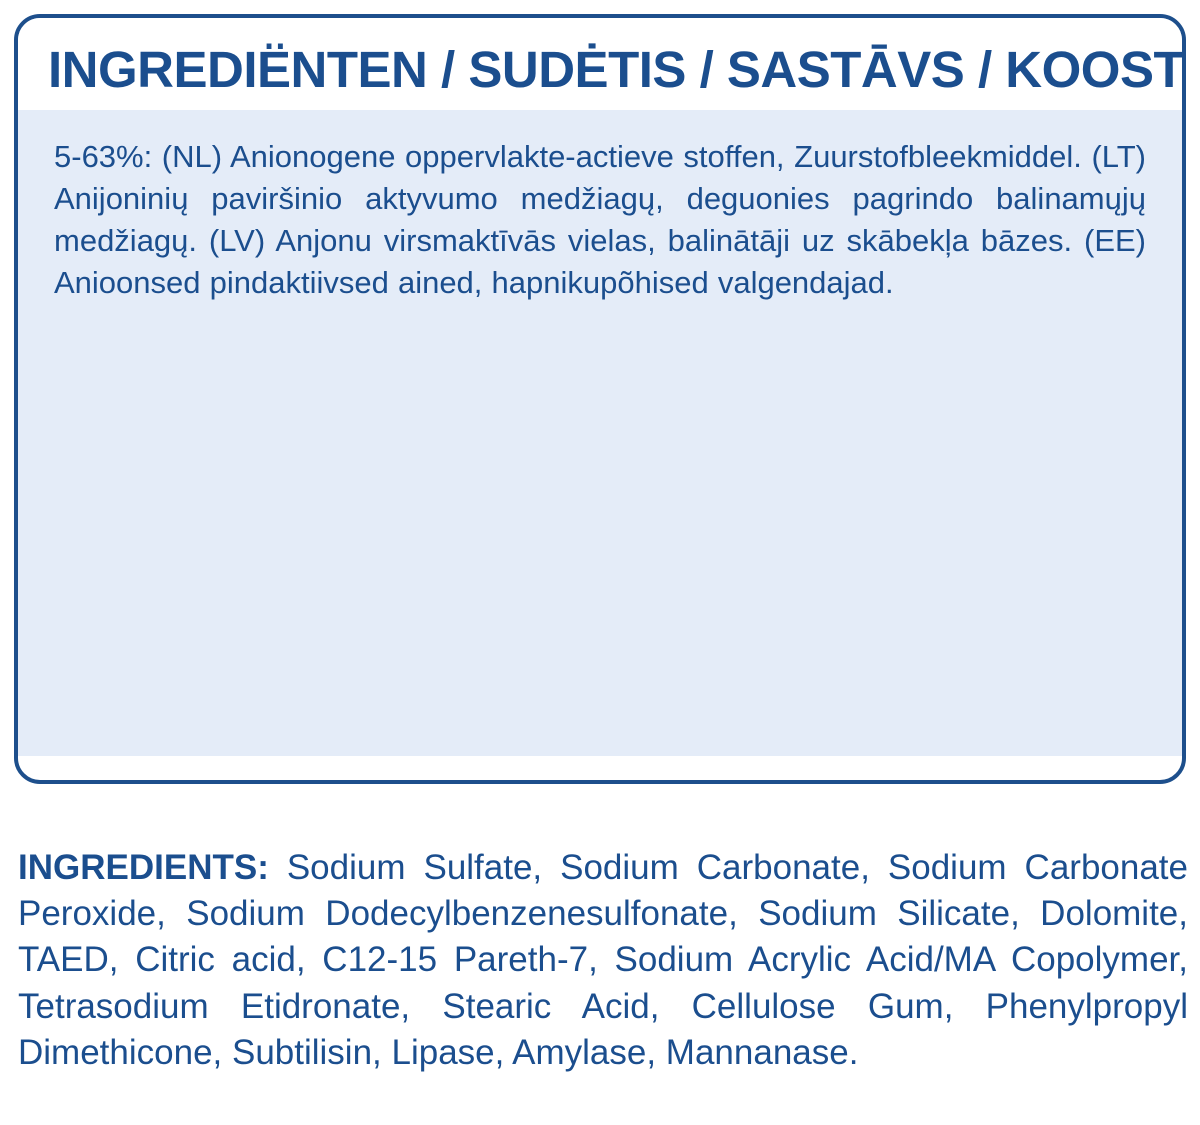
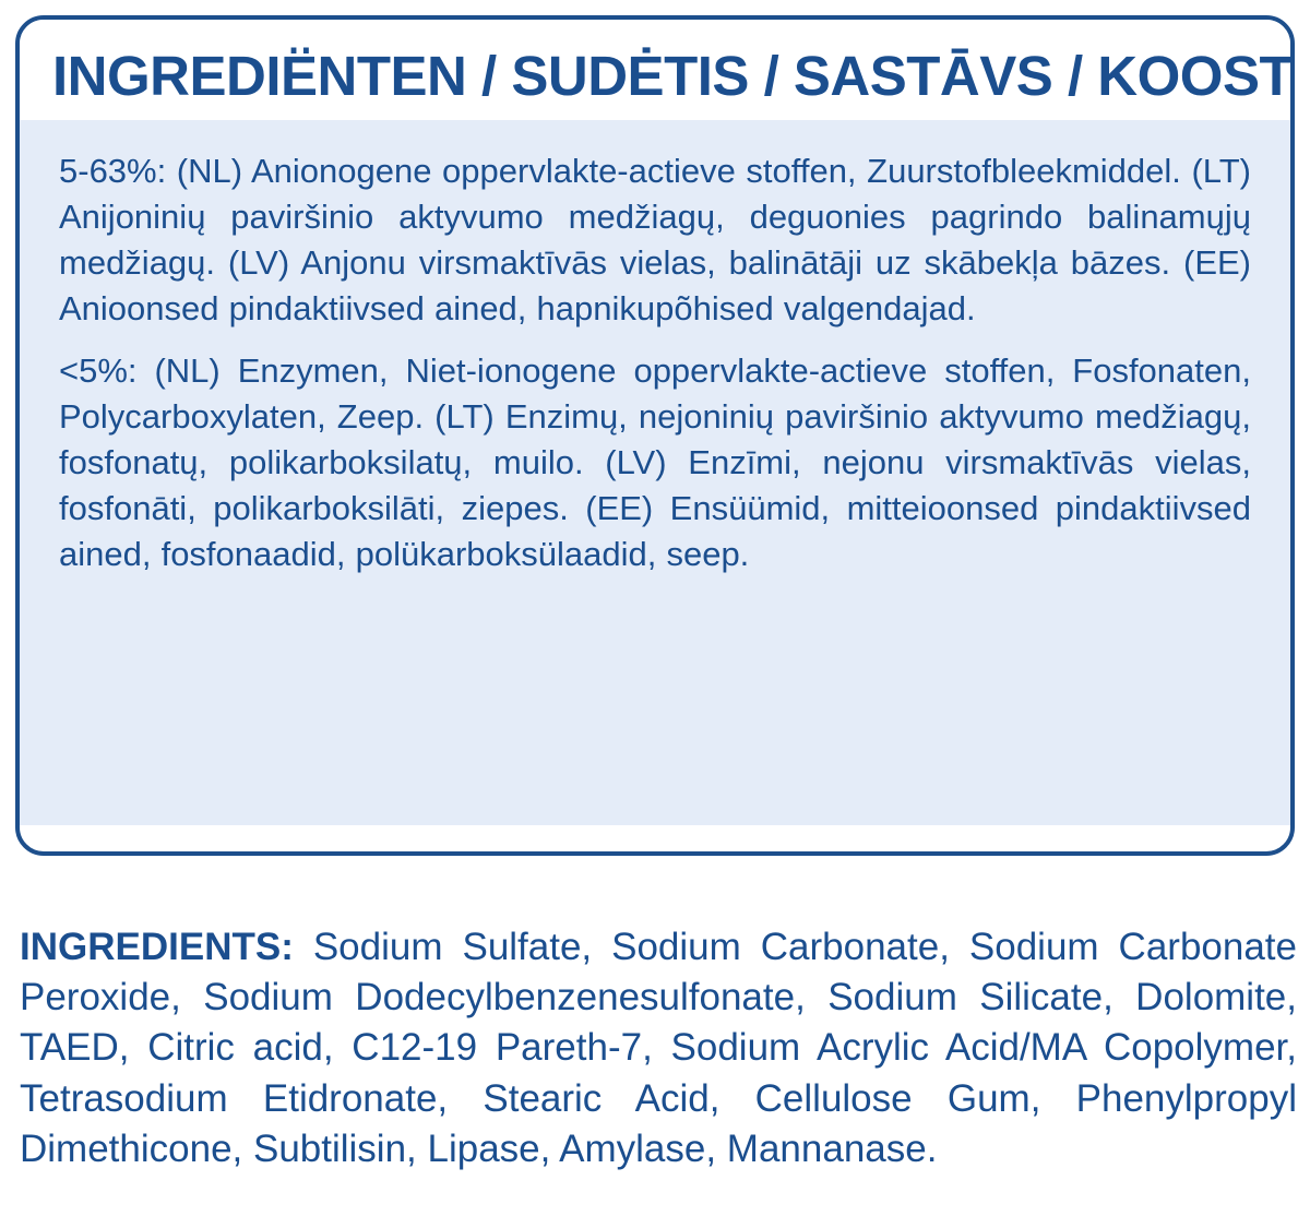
  INGREDIËNTEN / SUDĖTIS / SASTĀVS / KOOST
  5-63%: (NL) Anionogene oppervlakte-actieve stoffen, Zuurstofbleekmiddel. (LT) Anijoninių paviršinio aktyvumo medžiagų, deguonies pagrindo balinamųjų medžiagų. (LV) Anjonu virsmaktīvās vielas, balinātāji uz skābekļa bāzes. (EE) Anioonsed pindaktiivsed ained, hapnikupõhised valgendajad.
+ <5%: (NL) Enzymen, Niet-ionogene oppervlakte-actieve stoffen, Fosfonaten, Polycarboxylaten, Zeep. (LT) Enzimų, nejoninių paviršinio aktyvumo medžiagų, fosfonatų, polikarboksilatų, muilo. (LV) Enzīmi, nejonu virsmaktīvās vielas, fosfonāti, polikarboksilāti, ziepes. (EE) Ensüümid, mitteioonsed pindaktiivsed ained, fosfonaadid, polükarboksülaadid, seep.
- INGREDIENTS: Sodium Sulfate, Sodium Carbonate, Sodium Carbonate Peroxide, Sodium Dodecylbenzenesulfonate, Sodium Silicate, Dolomite, TAED, Citric acid, C12-15 Pareth-7, Sodium Acrylic Acid/MA Copolymer, Tetrasodium Etidronate, Stearic Acid, Cellulose Gum, Phenylpropyl Dimethicone, Subtilisin, Lipase, Amylase, Mannanase.
+ INGREDIENTS: Sodium Sulfate, Sodium Carbonate, Sodium Carbonate Peroxide, Sodium Dodecylbenzenesulfonate, Sodium Silicate, Dolomite, TAED, Citric acid, C12-19 Pareth-7, Sodium Acrylic Acid/MA Copolymer, Tetrasodium Etidronate, Stearic Acid, Cellulose Gum, Phenylpropyl Dimethicone, Subtilisin, Lipase, Amylase, Mannanase.
